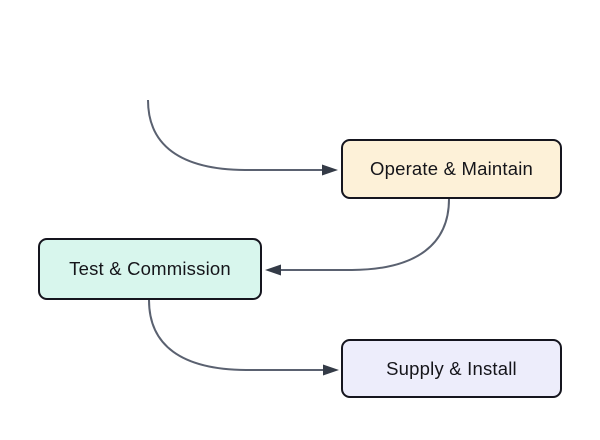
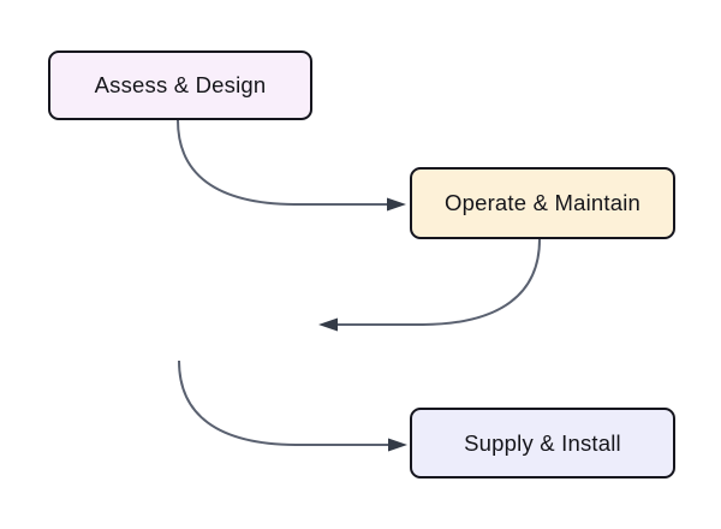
+ Assess & Design
  Operate & Maintain
- Test & Commission
  Supply & Install
